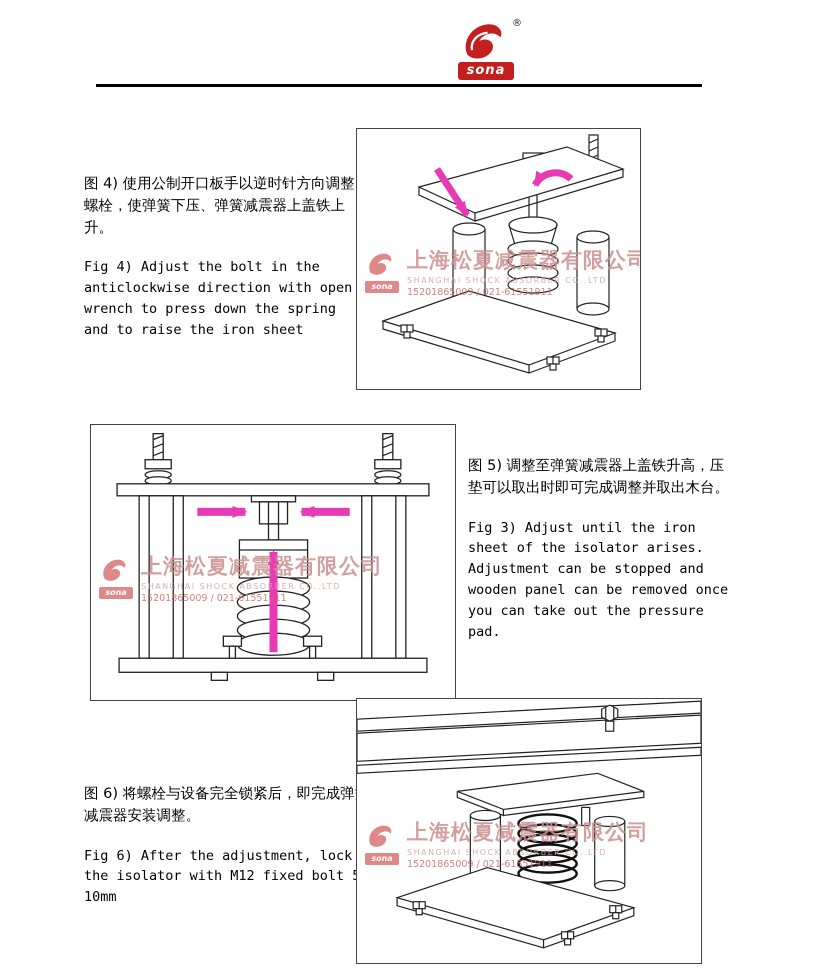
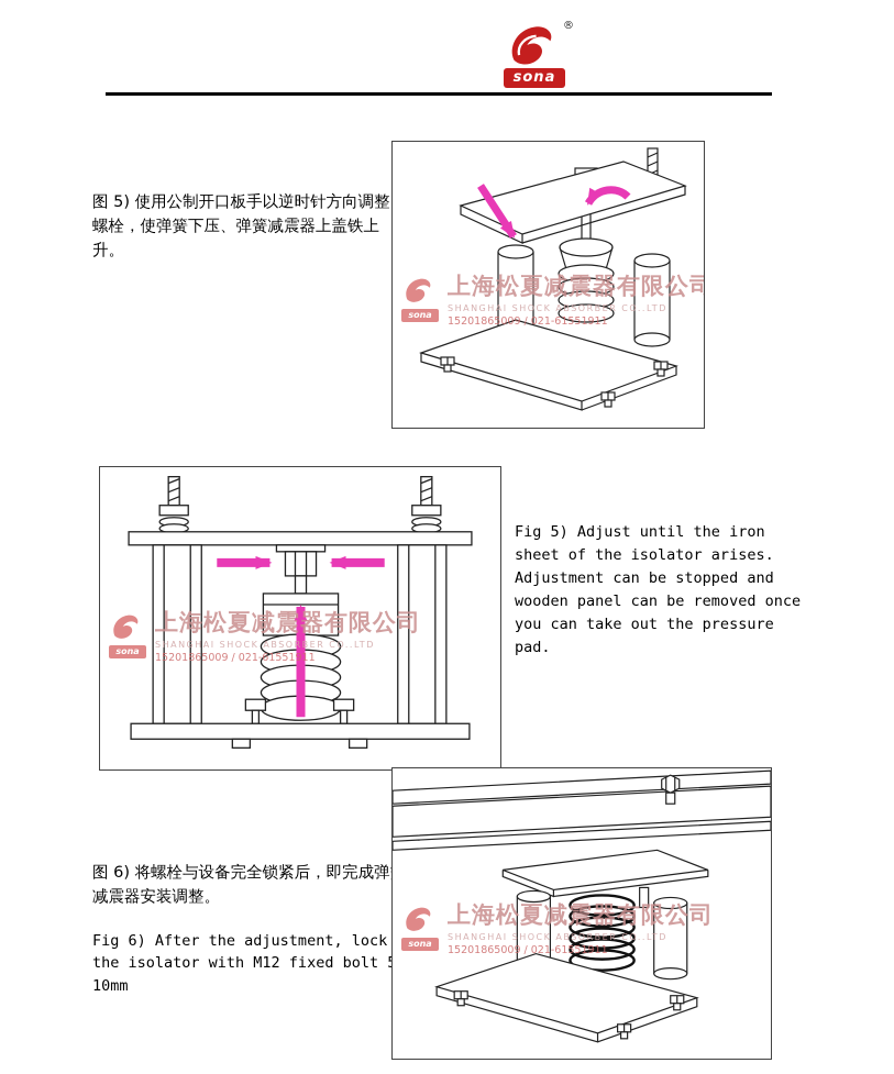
  ®
  sona
- 图 4) 使用公制开口板手以逆时针方向调整螺栓，使弹簧下压、弹簧减震器上盖铁上升。
+ 图 5) 使用公制开口板手以逆时针方向调整螺栓，使弹簧下压、弹簧减震器上盖铁上升。
- Fig 4) Adjust the bolt in the anticlockwise direction with open wrench to press down the spring and to raise the iron sheet
  sona
  上海松夏减震器有限公司
  SHANGHAI SHOCK ABSORBER CO..LTD
  15201865009 / 021-61551911
  sona
  上海松夏减震器有限公司
  SHANGHAI SHOCK ABSORBER CO..LTD
  15201865009 / 021-61551911
- 图 5) 调整至弹簧减震器上盖铁升高，压垫可以取出时即可完成调整并取出木台。
- Fig 3) Adjust until the iron sheet of the isolator arises. Adjustment can be stopped and wooden panel can be removed once you can take out the pressure pad.
+ Fig 5) Adjust until the iron sheet of the isolator arises. Adjustment can be stopped and wooden panel can be removed once you can take out the pressure pad.
  图 6) 将螺栓与设备完全锁紧后，即完成弹减震器安装调整。
  Fig 6) After the adjustment, lock the isolator with M12 fixed bolt10mm
  sona
  上海松夏减震器有限公司
  SHANGHAI SHOCK ABSORBER CO..LTD
  15201865009 / 021-61551911
